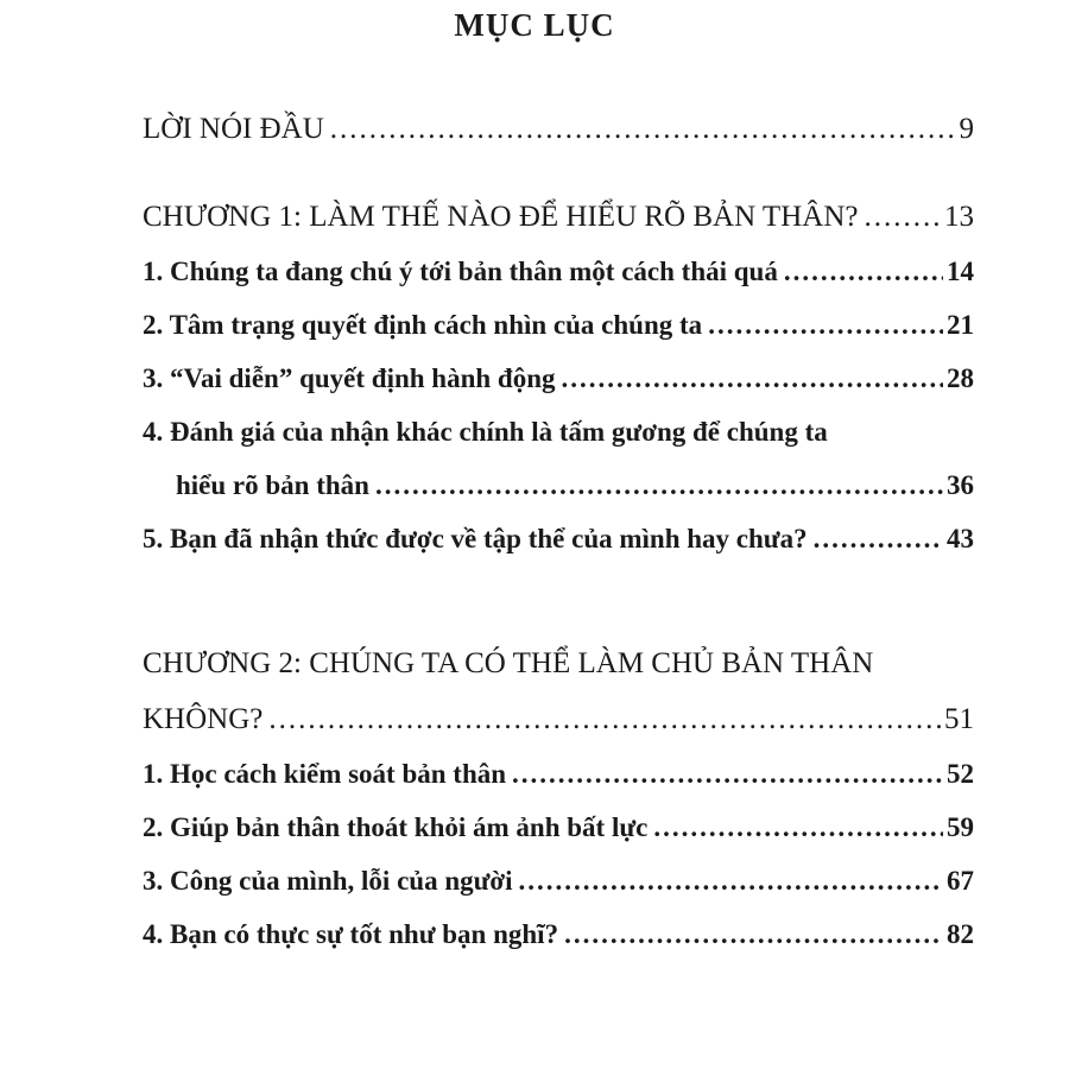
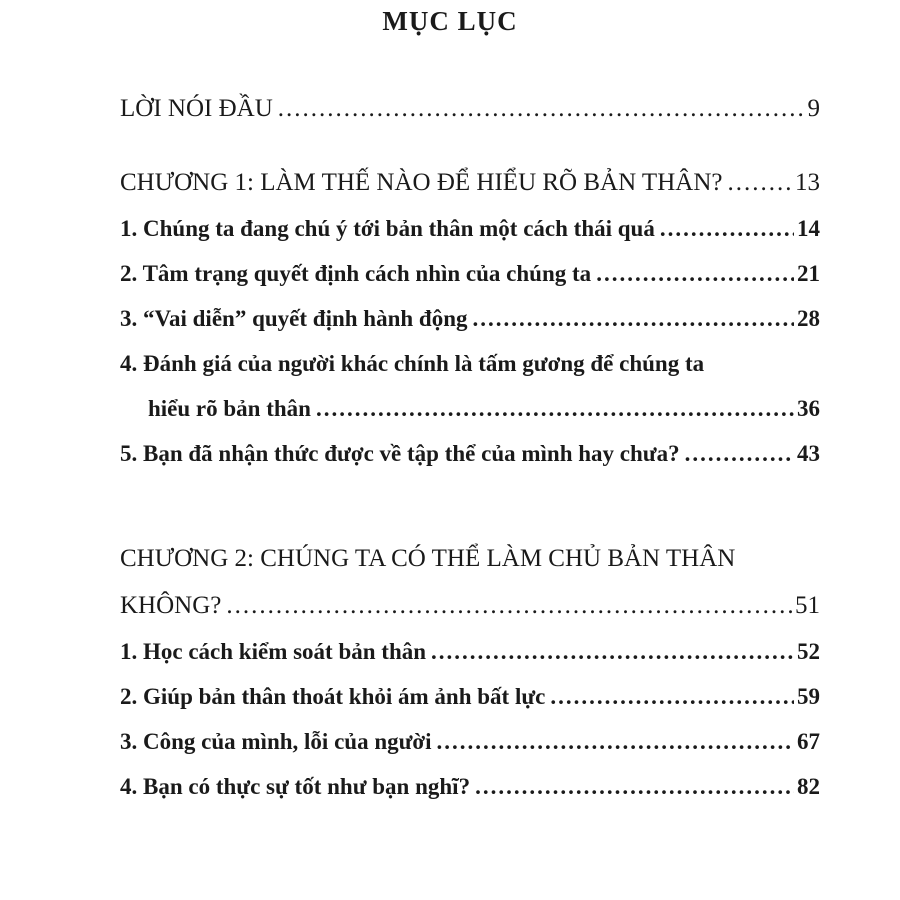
  MỤC LỤC
  LỜI NÓI ĐẦU
  9
  CHƯƠNG 1: LÀM THẾ NÀO ĐỂ HIỂU RÕ BẢN THÂN?
  13
  1. Chúng ta đang chú ý tới bản thân một cách thái quá
  14
  2. Tâm trạng quyết định cách nhìn của chúng ta
  21
  3. “Vai diễn” quyết định hành động
  28
- 4. Đánh giá của nhận khác chính là tấm gương để chúng ta
+ 4. Đánh giá của người khác chính là tấm gương để chúng ta
  hiểu rõ bản thân
  36
  5. Bạn đã nhận thức được về tập thể của mình hay chưa?
  43
  CHƯƠNG 2: CHÚNG TA CÓ THỂ LÀM CHỦ BẢN THÂN
  KHÔNG?
  51
  1. Học cách kiểm soát bản thân
  52
  2. Giúp bản thân thoát khỏi ám ảnh bất lực
  59
  3. Công của mình, lỗi của người
  67
  4. Bạn có thực sự tốt như bạn nghĩ?
  82
